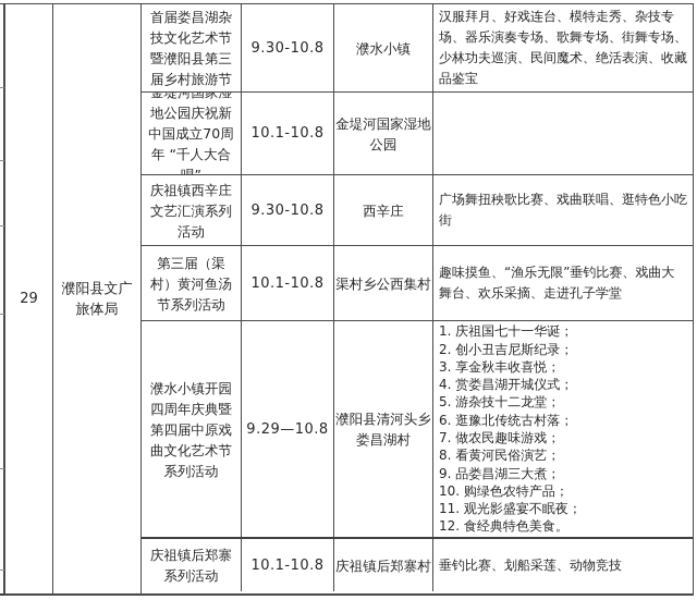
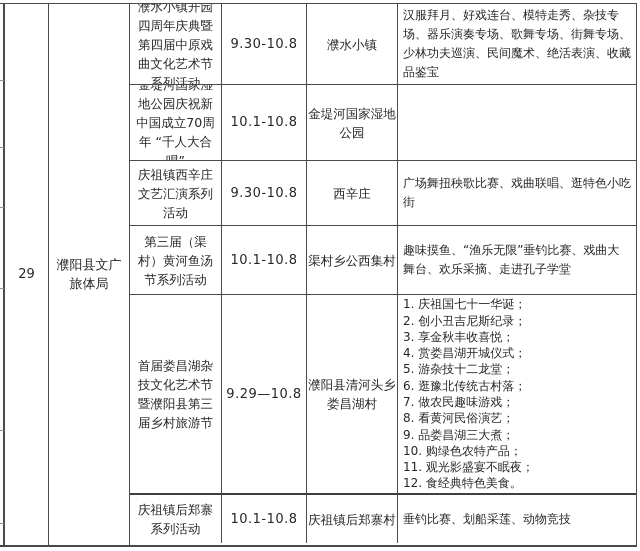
  29
  濮阳县文广旅体局
- 首届娄昌湖杂技文化艺术节暨濮阳县第三届乡村旅游节
+ 濮水小镇开园四周年庆典暨第四届中原戏曲文化艺术节系列活动
  9.30-10.8
  濮水小镇
  汉服拜月、好戏连台、模特走秀、杂技专场、器乐演奏专场、歌舞专场、街舞专场、少林功夫巡演、民间魔术、绝活表演、收藏品鉴宝
  金堤河国家湿地公园庆祝新中国成立70周年 “千人大合
  10.1-10.8
  金堤河国家湿地公园
  庆祖镇西辛庄文艺汇演系列活动
  9.30-10.8
  西辛庄
  广场舞扭秧歌比赛、戏曲联唱、逛特色小吃街
  第三届（渠村）黄河鱼汤节系列活动
  10.1-10.8
  渠村乡公西集村
  趣味摸鱼、“渔乐无限”垂钓比赛、戏曲大舞台、欢乐采摘、走进孔子学堂
- 濮水小镇开园四周年庆典暨第四届中原戏曲文化艺术节系列活动
+ 首届娄昌湖杂技文化艺术节暨濮阳县第三届乡村旅游节
  9.29—10.8
  濮阳县清河头乡娄昌湖村
  1. 庆祖国七十一华诞；
  2. 创小丑吉尼斯纪录；
  3. 享金秋丰收喜悦；
  4. 赏娄昌湖开城仪式；
  5. 游杂技十二龙堂；
  6. 逛豫北传统古村落；
  7. 做农民趣味游戏；
  8. 看黄河民俗演艺；
  9. 品娄昌湖三大煮；
  10. 购绿色农特产品；
  11. 观光影盛宴不眠夜；
  12. 食经典特色美食。
  庆祖镇后郑寨系列活动
  10.1-10.8
  庆祖镇后郑寨村
  垂钓比赛、划船采莲、动物竞技
